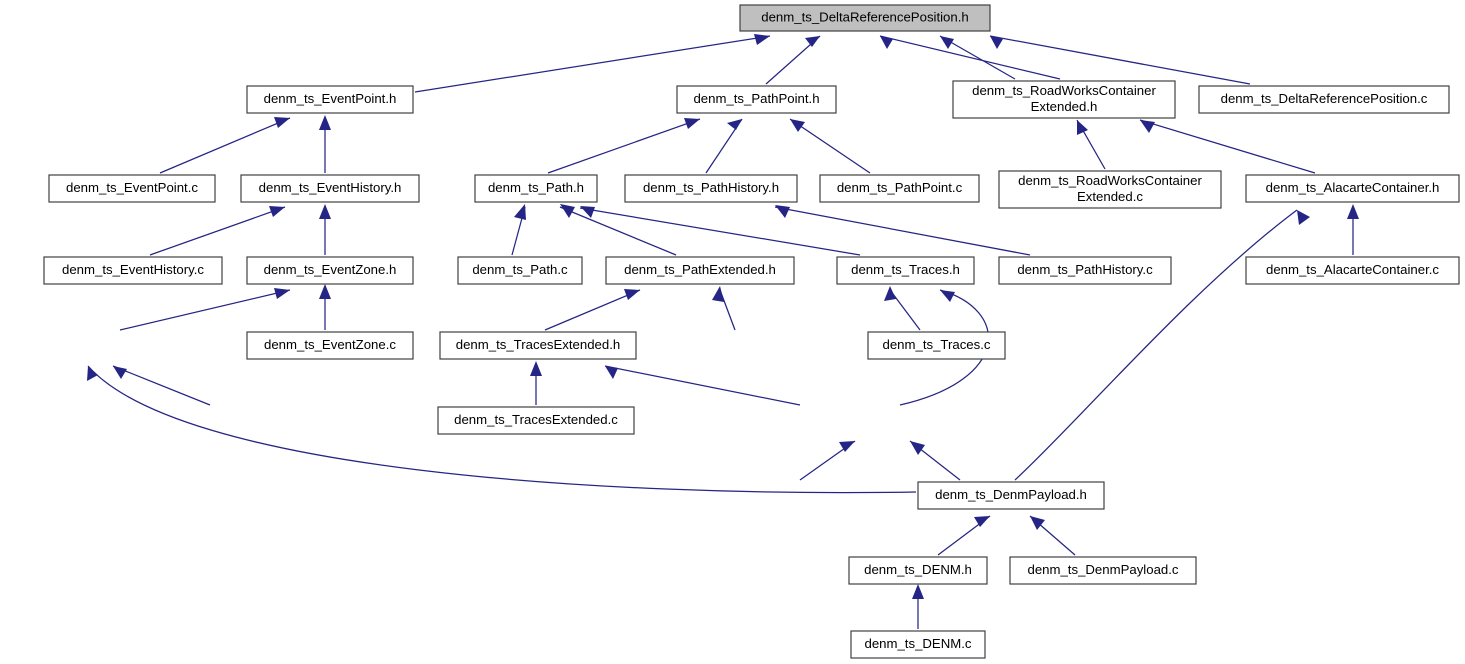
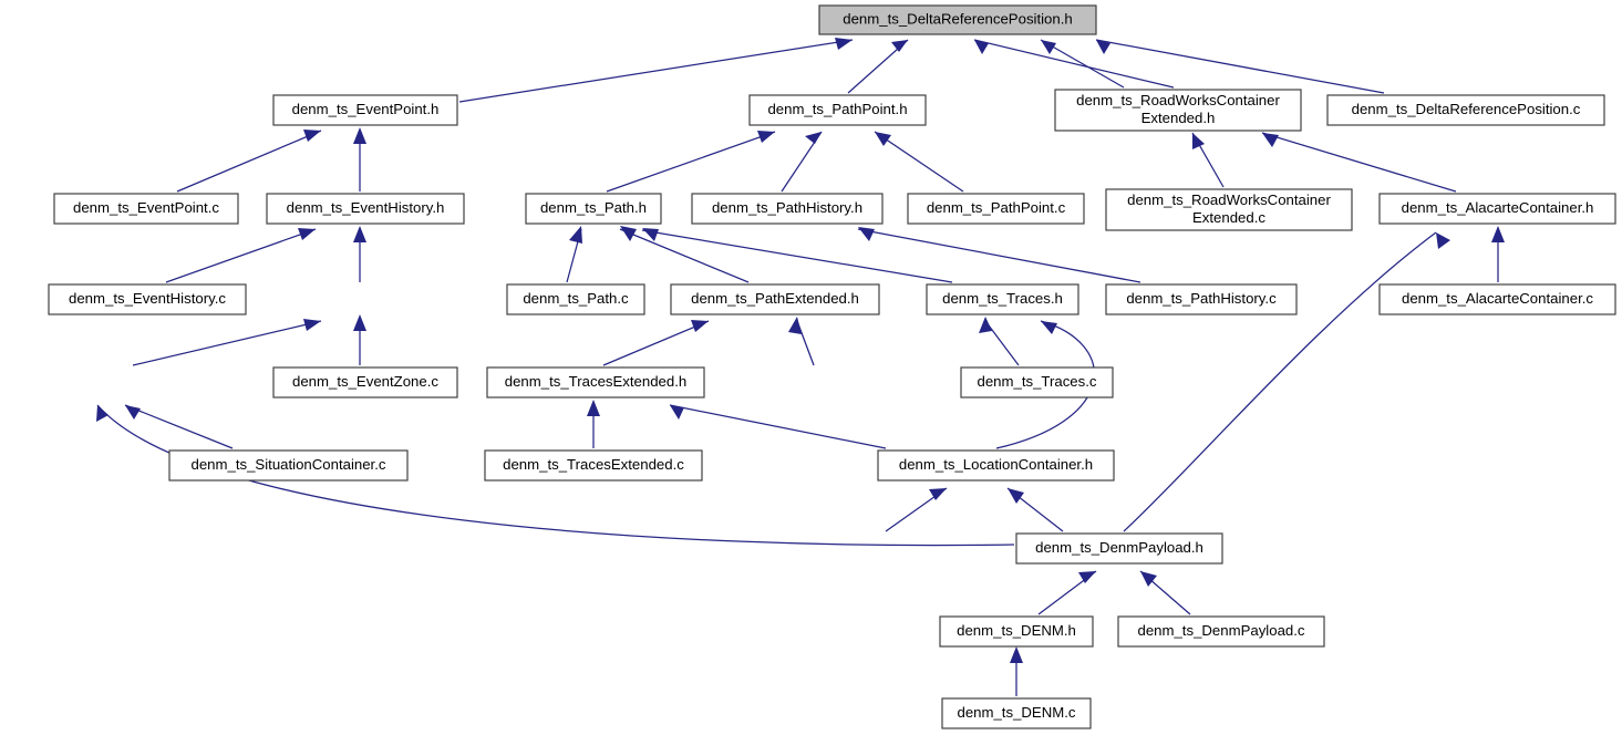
  denm_ts_DeltaReferencePosition.h
  denm_ts_EventPoint.h
  denm_ts_PathPoint.h
  denm_ts_RoadWorksContainer
  Extended.h
  denm_ts_DeltaReferencePosition.c
  denm_ts_EventPoint.c
  denm_ts_EventHistory.h
  denm_ts_Path.h
  denm_ts_PathHistory.h
  denm_ts_PathPoint.c
  denm_ts_RoadWorksContainer
  Extended.c
  denm_ts_AlacarteContainer.h
  denm_ts_EventHistory.c
- denm_ts_EventZone.h
  denm_ts_Path.c
  denm_ts_PathExtended.h
  denm_ts_Traces.h
  denm_ts_PathHistory.c
  denm_ts_AlacarteContainer.c
  denm_ts_EventZone.c
  denm_ts_TracesExtended.h
  denm_ts_Traces.c
+ denm_ts_SituationContainer.c
  denm_ts_TracesExtended.c
+ denm_ts_LocationContainer.h
  denm_ts_DenmPayload.h
  denm_ts_DENM.h
  denm_ts_DenmPayload.c
  denm_ts_DENM.c
